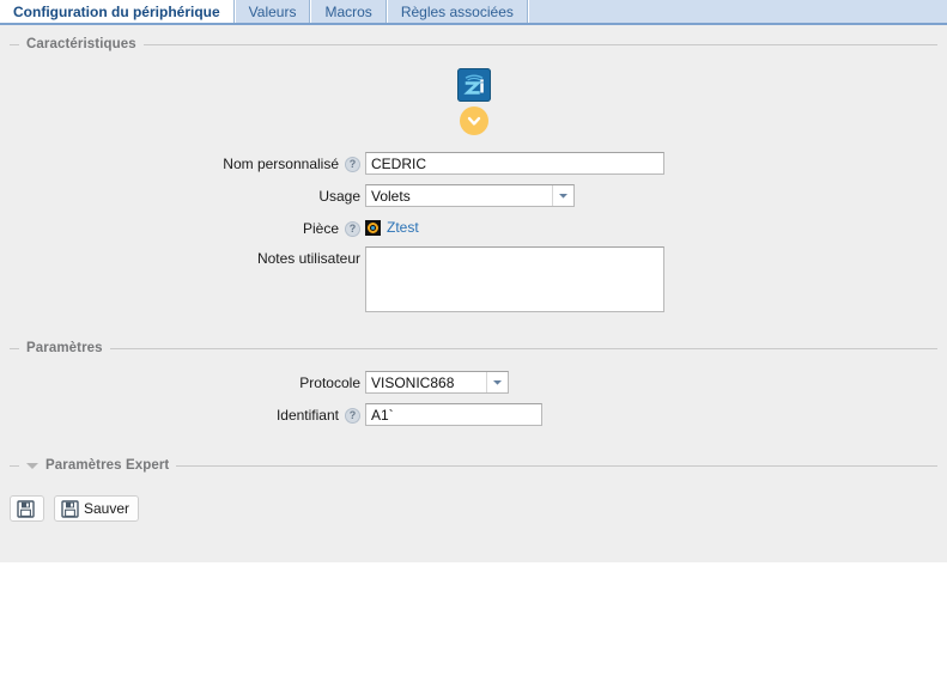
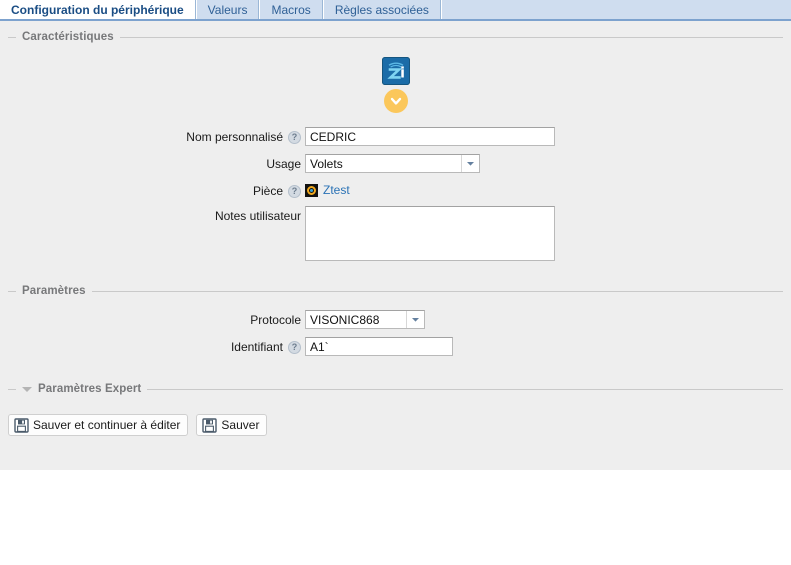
  Configuration du périphérique
  Valeurs
  Macros
  Règles associées
  Caractéristiques
  Nom personnalisé
  ?
  CEDRIC
  Usage
  Volets
  Pièce
  ?
  Ztest
  Notes utilisateur
  Paramètres
  Protocole
  VISONIC868
  Identifiant
  ?
  A1`
  Paramètres Expert
+ Sauver et continuer à éditer
  Sauver
